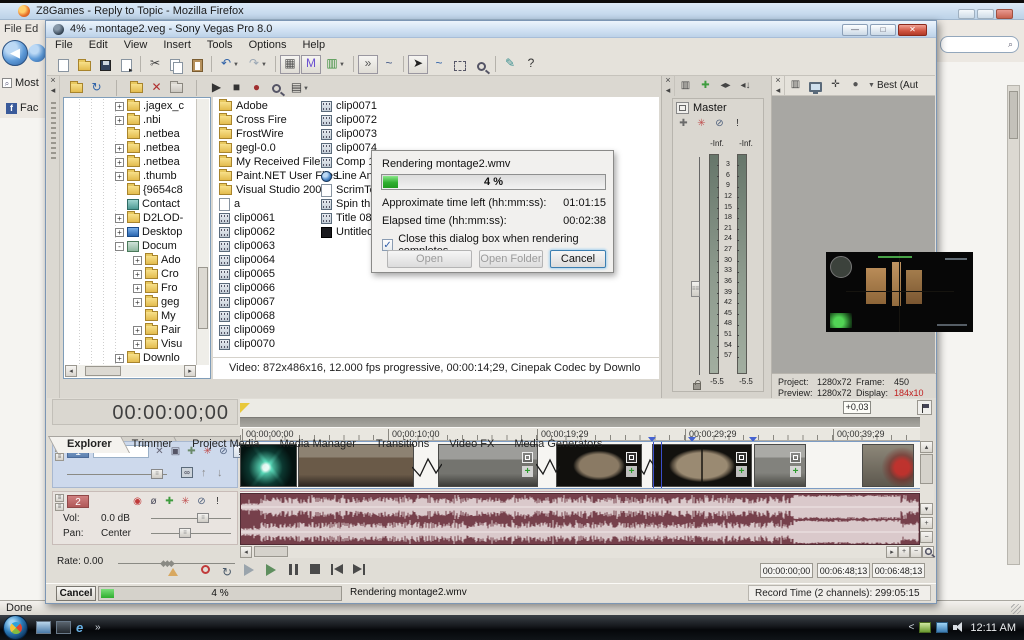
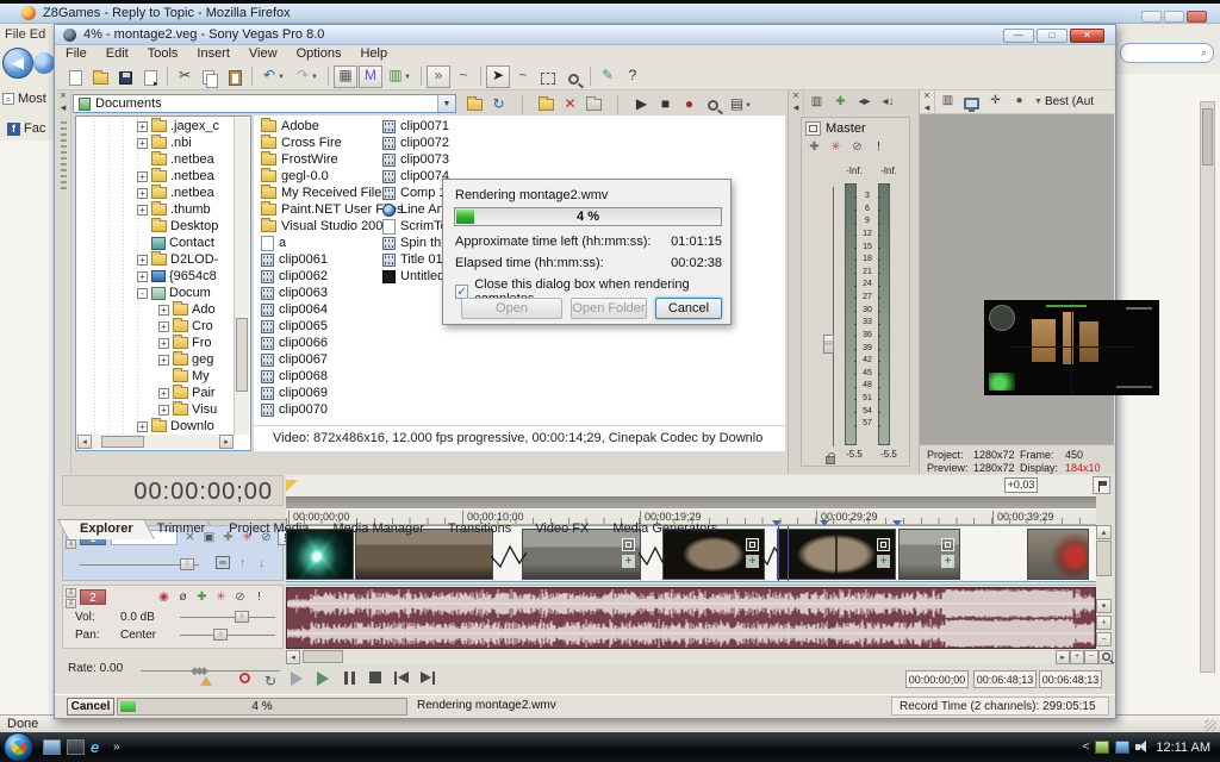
  Z8Games - Reply to Topic - Mozilla Firefox
  File Ed
  ◀
  ⌕
  Most
  f
  Fac
  ⌕
  Done
  4% - montage2.veg - Sony Vegas Pro 8.0
  —
  □
  ✕
  File
  Edit
- View
+ Tools
  Insert
- Tools
+ View
  Options
  Help
  ✂
  ↶
  ↷
  ▦
  M
  ▥
  »
  ~
  ➤
  ~
  ✎
  ?
  ×
  ◂
+ Documents
  ↻
  ✕
  ▶
  ■
  ●
  ▤
  +
  .jagex_c
  +
  .nbi
  .netbea
  +
  .netbea
  +
  .netbea
  +
  .thumb
- {9654c8
+ Desktop
  Contact
  +
  D2LOD-
  +
- Desktop
+ {9654c8
  -
  Docum
  +
  Ado
  +
  Cro
  +
  Fro
  +
  geg
  My
  +
  Pair
  +
  Visu
  +
  Downlo
  Adobe
  Cross Fire
  FrostWire
  gegl-0.0
  My Received File
  Paint.NET User Fs
  Visual Studio 200
  a
  clip0061
  clip0062
  clip0063
  clip0064
  clip0065
  clip0066
  clip0067
  clip0068
  clip0069
  clip0070
  clip0071
  clip0072
  clip0073
  clip0074
  Comp
  Line An
  ScrimT
  Spin th
- Title 08
+ Title 01
  Untitle
  Video: 872x486x16, 12.000 fps progressive, 00:00:14;29, Cinepak Codec by Downlo
  ×
  ◂
  ▥
  ✚
  ◂▸
  ◂↓
  Master
  ✚
  ✳
  ⊘
  !
  -Inf.
  -Inf.
  -5.5
  -5.5
  ×
  ◂
  ▥
  ✛
  ●
  Best (Aut
  Project:
  1280x72
  Frame:
  450
  Preview:
  1280x72
  Display:
  184x10
  Explorer
  Trimmer
  Project Media
  Media Manager
  Transitions
  Video FX
  Media Generators
  00:00:00;00
  +0,03
  00:00:00;00
  00:00:10;00
  00:00:19;29
  00:00:29;29
  00:00:39;29
  ✕
  ▣
  ✚
  ✳
  ⊘
  ∞
  ↑
  ↓
  +
  +
  +
  +
  2
  ◉
  ø
  ✚
  ✳
  ⊘
  !
  Vol:
  0.0 dB
  Pan:
  Center
  Rate: 0.00
  ◆◆◆
  ↻
  00:00:00;00
  00:06:48;13
  00:06:48;13
  Cancel
  4 %
  Rendering montage2.wmv
  Record Time (2 channels): 299:05:15
  Rendering montage2.wmv
  4 %
  Approximate time left (hh:mm:ss):
  01:01:15
  Elapsed time (hh:mm:ss):
  00:02:38
  ✓
  Close this dialog box when rendering
  Open
  Open Folder
  Cancel
  e
  »
  <
  12:11 AM
